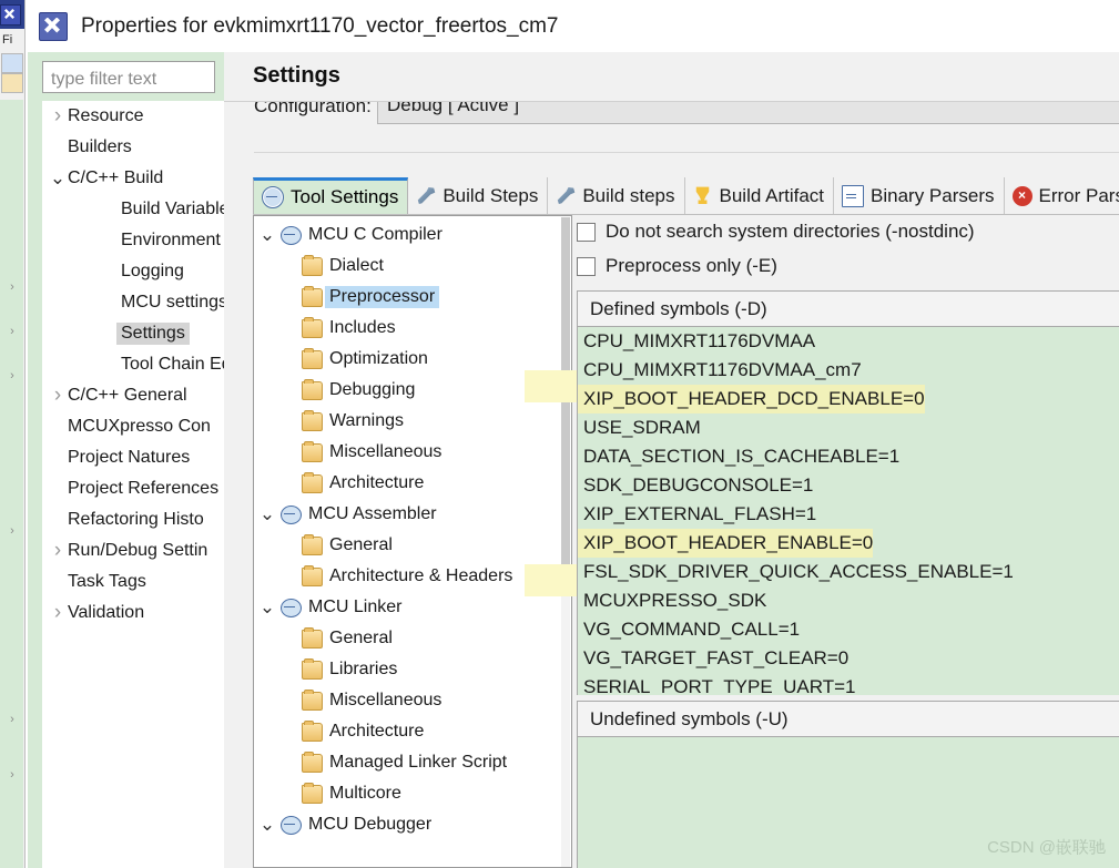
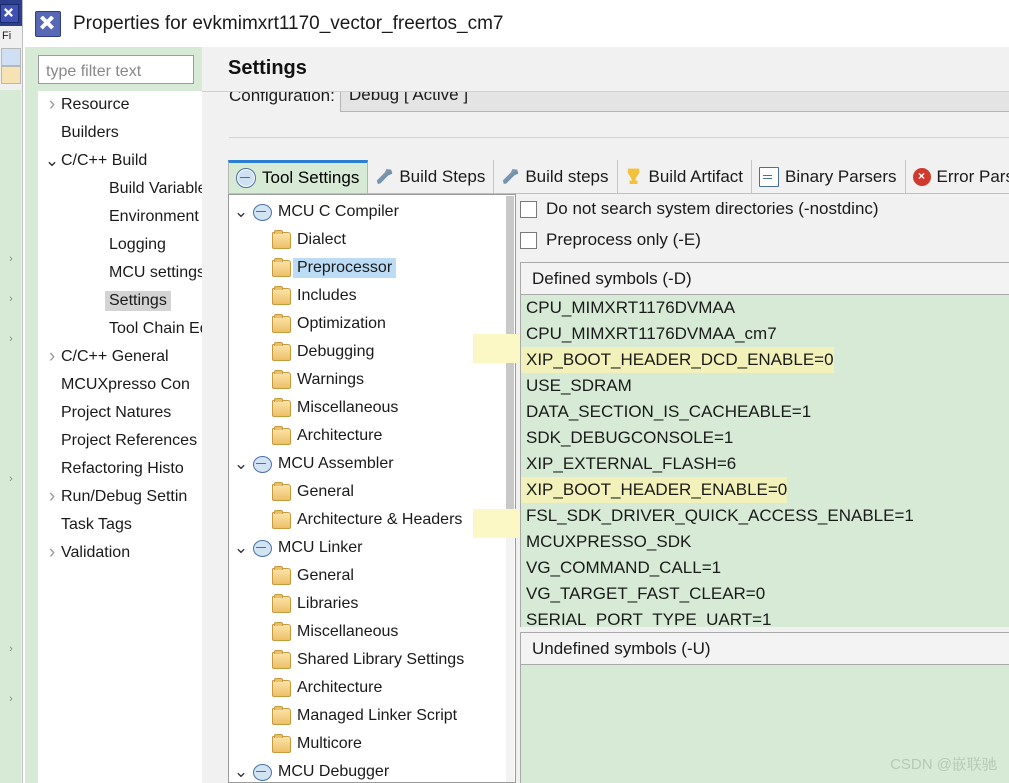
  Fi
  ›
  ›
  ›
  ›
  ›
  ›
  Properties for evkmimxrt1170_vector_freertos_cm7
  type filter text
  ›
  Resource
  Builders
  ⌄
  C/C++ Build
  Build Variabl
  Environment
  Logging
  MCU setting
  Settings
  Tool Chain E
  ›
  C/C++ General
  MCUXpresso Con
  Project Natures
  Project References
  Refactoring Histo
  ›
  Run/Debug Settin
  Task Tags
  ›
  Validation
  Settings
  Configuration:
  Debug [ Active ]
  Tool Settings
  Build Steps
  Build steps
  Build Artifact
  Binary Parsers
  ⌄
  MCU C Compiler
  Dialect
  Preprocessor
  Includes
  Optimization
  Debugging
  Warnings
  Miscellaneous
  Architecture
  ⌄
  MCU Assembler
  General
  Architecture & Headers
  ⌄
  MCU Linker
  General
  Libraries
  Miscellaneous
+ Shared Library Settings
  Architecture
  Managed Linker Script
  Multicore
  ⌄
  MCU Debugger
  Do not search system directories (-nostdinc)
  Preprocess only (-E)
  Defined symbols (-D)
  CPU_MIMXRT1176DVMAA
  CPU_MIMXRT1176DVMAA_cm7
  XIP_BOOT_HEADER_DCD_ENABLE=0
  USE_SDRAM
  DATA_SECTION_IS_CACHEABLE=1
  SDK_DEBUGCONSOLE=1
- XIP_EXTERNAL_FLASH=1
+ XIP_EXTERNAL_FLASH=6
  XIP_BOOT_HEADER_ENABLE=0
  FSL_SDK_DRIVER_QUICK_ACCESS_ENABLE=1
  MCUXPRESSO_SDK
  VG_COMMAND_CALL=1
  VG_TARGET_FAST_CLEAR=0
  SERIAL_PORT_TYPE_UART=1
  Undefined symbols (-U)
  CSDN @嵌联驰
